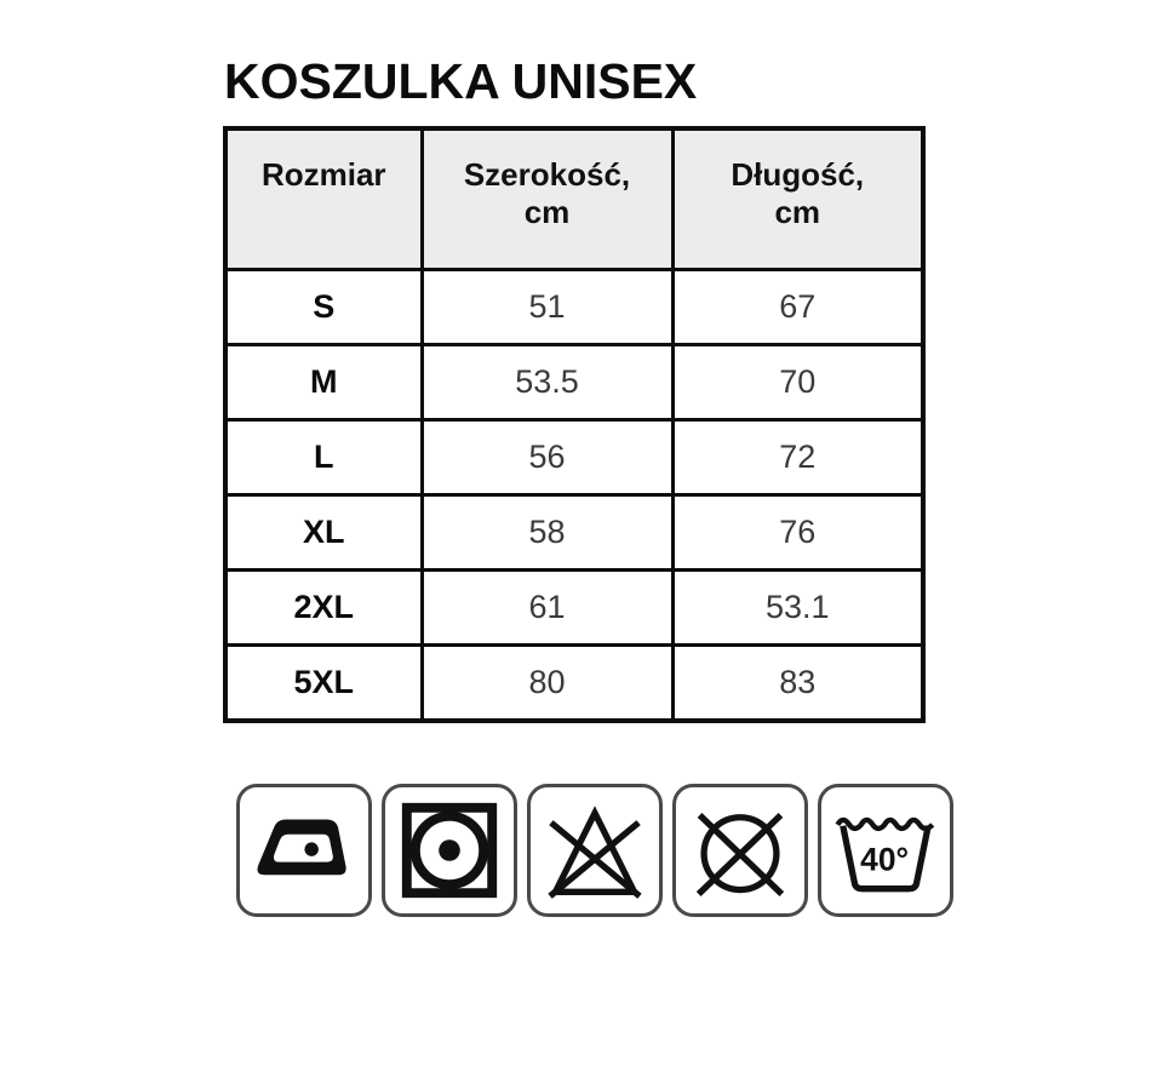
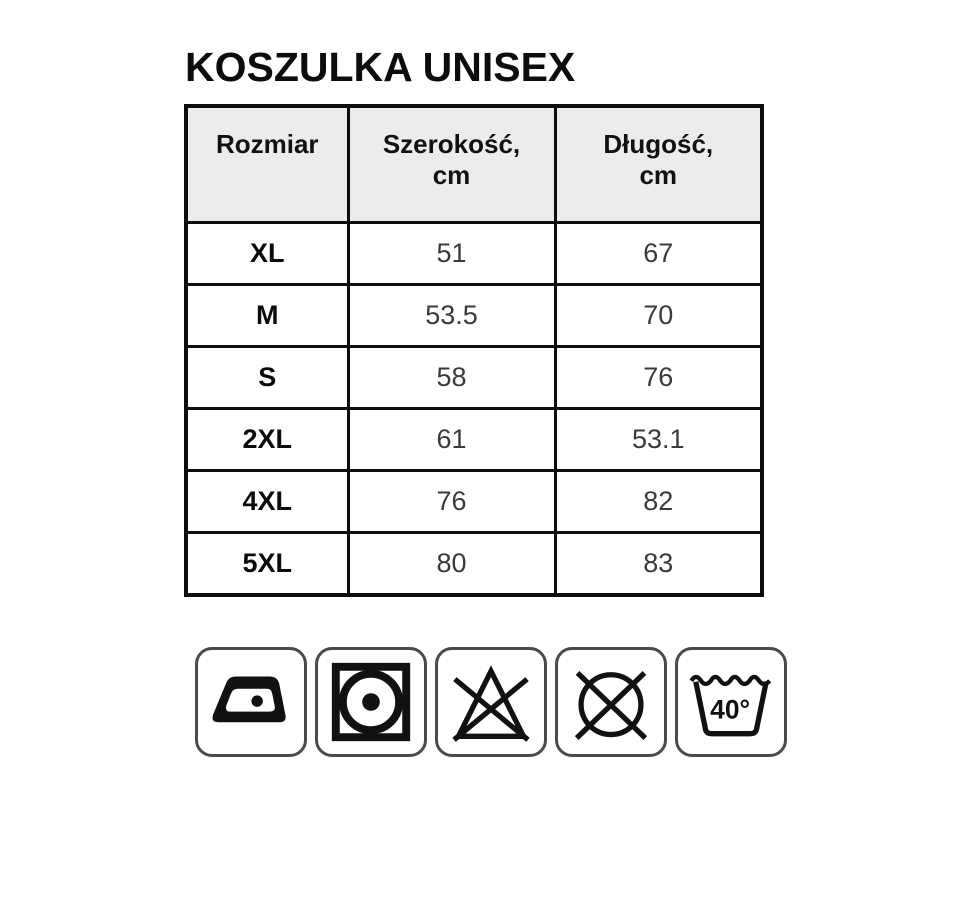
  KOSZULKA UNISEX
  Rozmiar	Szerokość, cm	Długość, cm
- S	51	67
+ XL	51	67
  M	53.5	70
- L	56	72
- XL	58	76
+ S	58	76
  2XL	61	53.1
+ 4XL	76	82
  5XL	80	83
  40°
